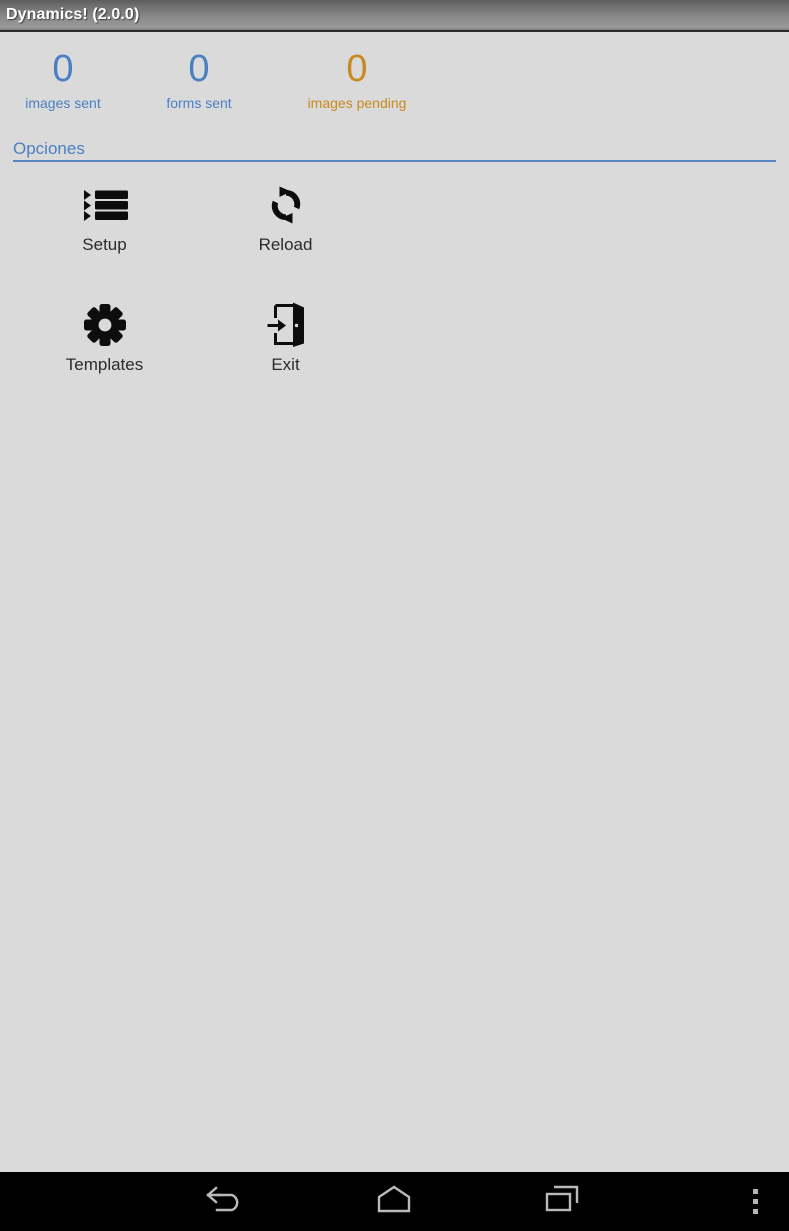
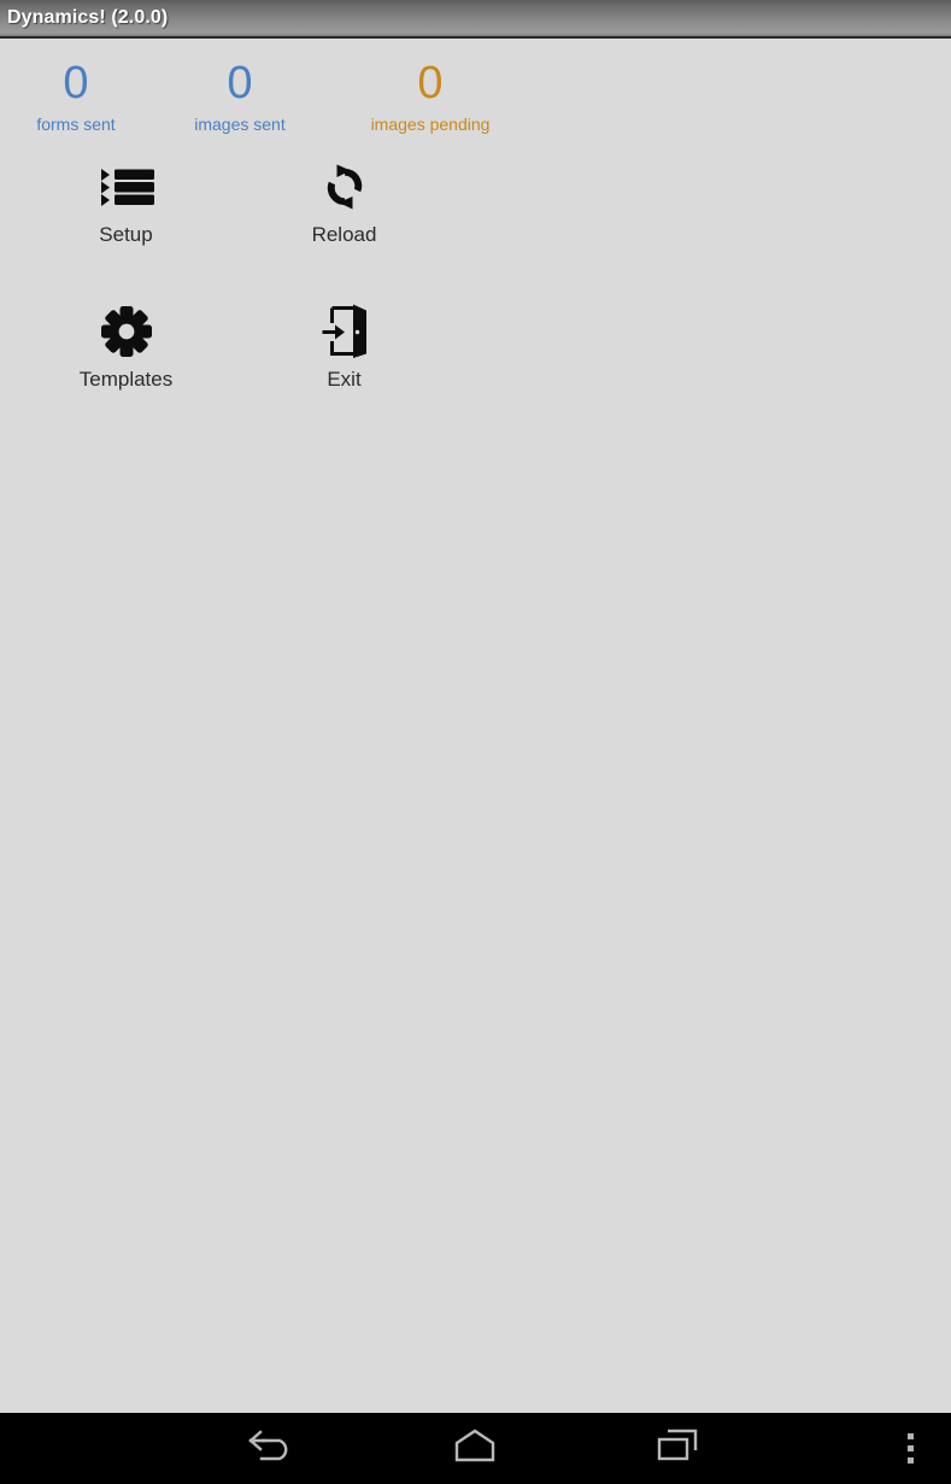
  Dynamics! (2.0.0)
  0
- images sent
+ forms sent
  0
- forms sent
+ images sent
  0
  images pending
- Opciones
  Setup
  Reload
  Templates
  Exit
